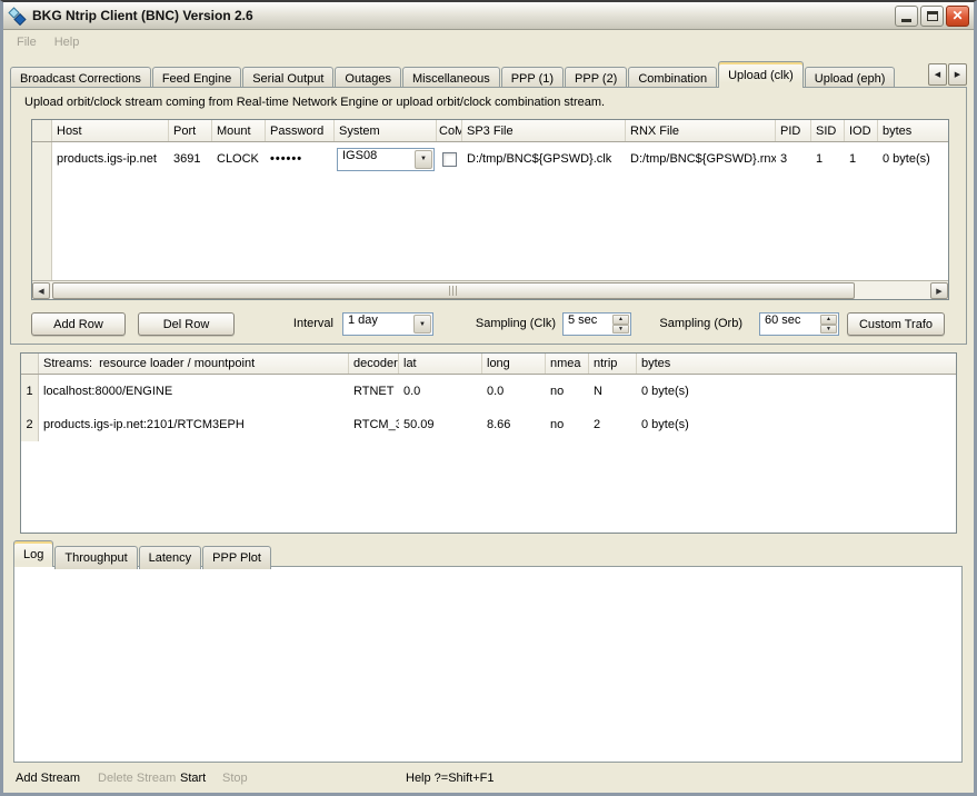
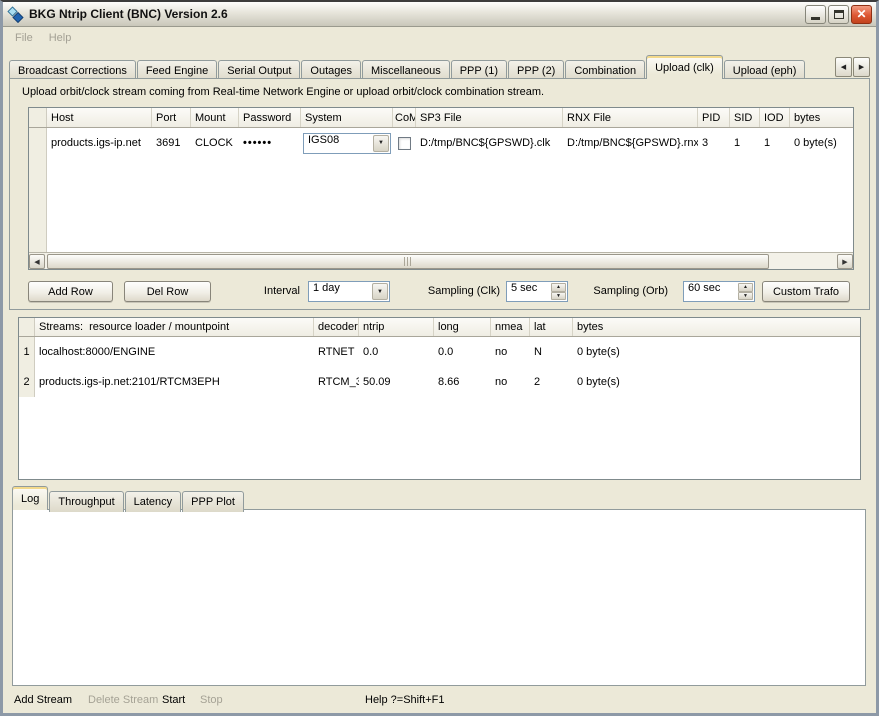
  BKG Ntrip Client (BNC) Version 2.6
  ✕
  File
  Help
  Broadcast Corrections
  Feed Engine
  Serial Output
  Outages
  Miscellaneous
  PPP (1)
  PPP (2)
  Combination
  Upload (clk)
  Upload (eph)
  Upload orbit/clock stream coming from Real-time Network Engine or upload orbit/clock combination stream.
  Host
  Port
  Mount
  Password
  System
  CoM
  SP3 File
  RNX File
  PID
  SID
  IOD
  bytes
  products.igs-ip.net
  3691
  CLOCK
  ••••••
  IGS08
  D:/tmp/BNC${GPSWD}.clk
  D:/tmp/BNC${GPSWD}.rnx
  3
  1
  1
  0 byte(s)
  Add Row
  Del Row
  Interval
  1 day
  Sampling (Clk)
  5 sec
  Sampling (Orb)
  60 sec
  Custom Trafo
  Streams: resource loader / mountpoint
  decoder
- lat
+ ntrip
  long
  nmea
- ntrip
+ lat
  bytes
  1
  localhost:8000/ENGINE
  RTNET
  0.0
  0.0
  no
  N
  0 byte(s)
  2
  products.igs-ip.net:2101/RTCM3EPH
  RTCM_3
  50.09
  8.66
  no
  2
  0 byte(s)
  Log
  Throughput
  Latency
  PPP Plot
  Add Stream
  Delete Stream
  Start
  Stop
  Help ?=Shift+F1
